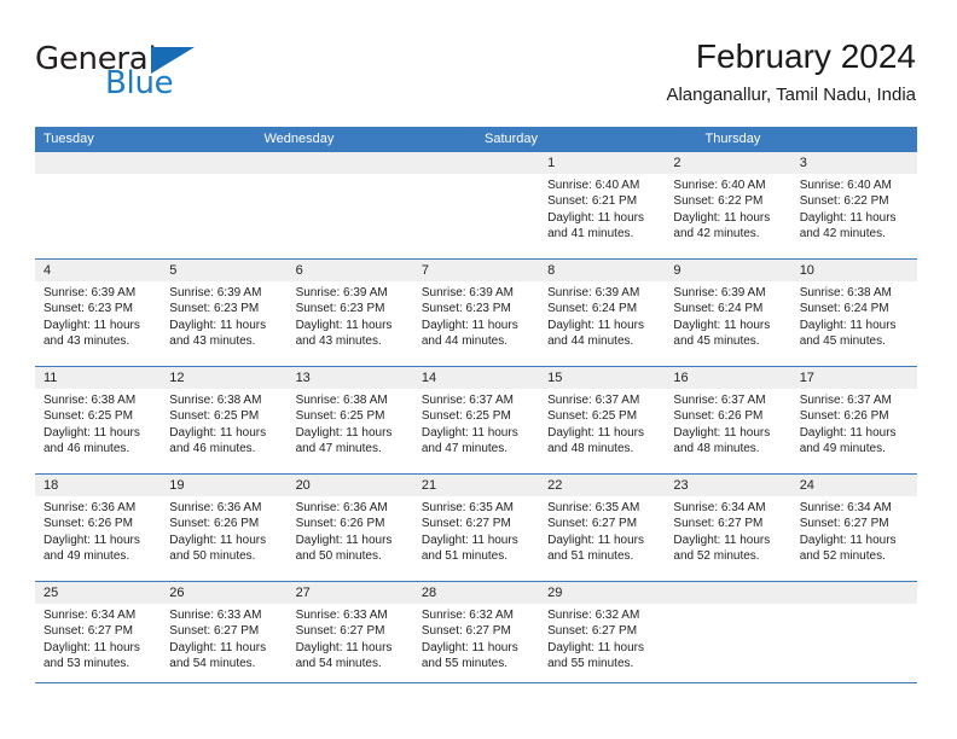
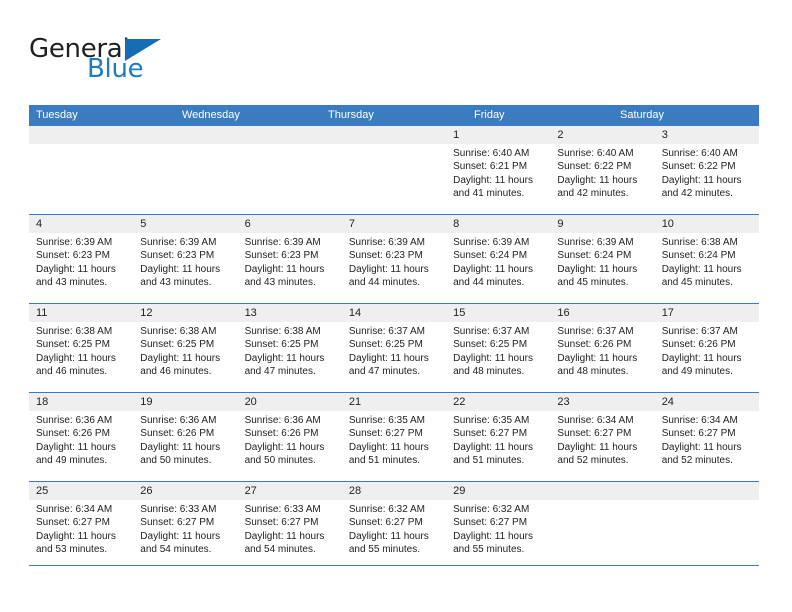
  General
  Blue
- February 2024
- Alanganallur, Tamil Nadu, India
  Tuesday
  Wednesday
- Saturday
+ Thursday
+ Friday
- Thursday
+ Saturday
  1
  Sunrise: 6:40 AM
  Sunset: 6:21 PM
  Daylight: 11 hours
  and 41 minutes.
  2
  Sunrise: 6:40 AM
  Sunset: 6:22 PM
  Daylight: 11 hours
  and 42 minutes.
  3
  Sunrise: 6:40 AM
  Sunset: 6:22 PM
  Daylight: 11 hours
  and 42 minutes.
  4
  Sunrise: 6:39 AM
  Sunset: 6:23 PM
  Daylight: 11 hours
  and 43 minutes.
  5
  Sunrise: 6:39 AM
  Sunset: 6:23 PM
  Daylight: 11 hours
  and 43 minutes.
  6
  Sunrise: 6:39 AM
  Sunset: 6:23 PM
  Daylight: 11 hours
  and 43 minutes.
  7
  Sunrise: 6:39 AM
  Sunset: 6:23 PM
  Daylight: 11 hours
  and 44 minutes.
  8
  Sunrise: 6:39 AM
  Sunset: 6:24 PM
  Daylight: 11 hours
  and 44 minutes.
  9
  Sunrise: 6:39 AM
  Sunset: 6:24 PM
  Daylight: 11 hours
  and 45 minutes.
  10
  Sunrise: 6:38 AM
  Sunset: 6:24 PM
  Daylight: 11 hours
  and 45 minutes.
  11
  Sunrise: 6:38 AM
  Sunset: 6:25 PM
  Daylight: 11 hours
  and 46 minutes.
  12
  Sunrise: 6:38 AM
  Sunset: 6:25 PM
  Daylight: 11 hours
  and 46 minutes.
  13
  Sunrise: 6:38 AM
  Sunset: 6:25 PM
  Daylight: 11 hours
  and 47 minutes.
  14
  Sunrise: 6:37 AM
  Sunset: 6:25 PM
  Daylight: 11 hours
  and 47 minutes.
  15
  Sunrise: 6:37 AM
  Sunset: 6:25 PM
  Daylight: 11 hours
  and 48 minutes.
  16
  Sunrise: 6:37 AM
  Sunset: 6:26 PM
  Daylight: 11 hours
  and 48 minutes.
  17
  Sunrise: 6:37 AM
  Sunset: 6:26 PM
  Daylight: 11 hours
  and 49 minutes.
  18
  Sunrise: 6:36 AM
  Sunset: 6:26 PM
  Daylight: 11 hours
  and 49 minutes.
  19
  Sunrise: 6:36 AM
  Sunset: 6:26 PM
  Daylight: 11 hours
  and 50 minutes.
  20
  Sunrise: 6:36 AM
  Sunset: 6:26 PM
  Daylight: 11 hours
  and 50 minutes.
  21
  Sunrise: 6:35 AM
  Sunset: 6:27 PM
  Daylight: 11 hours
  and 51 minutes.
  22
  Sunrise: 6:35 AM
  Sunset: 6:27 PM
  Daylight: 11 hours
  and 51 minutes.
  23
  Sunrise: 6:34 AM
  Sunset: 6:27 PM
  Daylight: 11 hours
  and 52 minutes.
  24
  Sunrise: 6:34 AM
  Sunset: 6:27 PM
  Daylight: 11 hours
  and 52 minutes.
  25
  Sunrise: 6:34 AM
  Sunset: 6:27 PM
  Daylight: 11 hours
  and 53 minutes.
  26
  Sunrise: 6:33 AM
  Sunset: 6:27 PM
  Daylight: 11 hours
  and 54 minutes.
  27
  Sunrise: 6:33 AM
  Sunset: 6:27 PM
  Daylight: 11 hours
  and 54 minutes.
  28
  Sunrise: 6:32 AM
  Sunset: 6:27 PM
  Daylight: 11 hours
  and 55 minutes.
  29
  Sunrise: 6:32 AM
  Sunset: 6:27 PM
  Daylight: 11 hours
  and 55 minutes.
